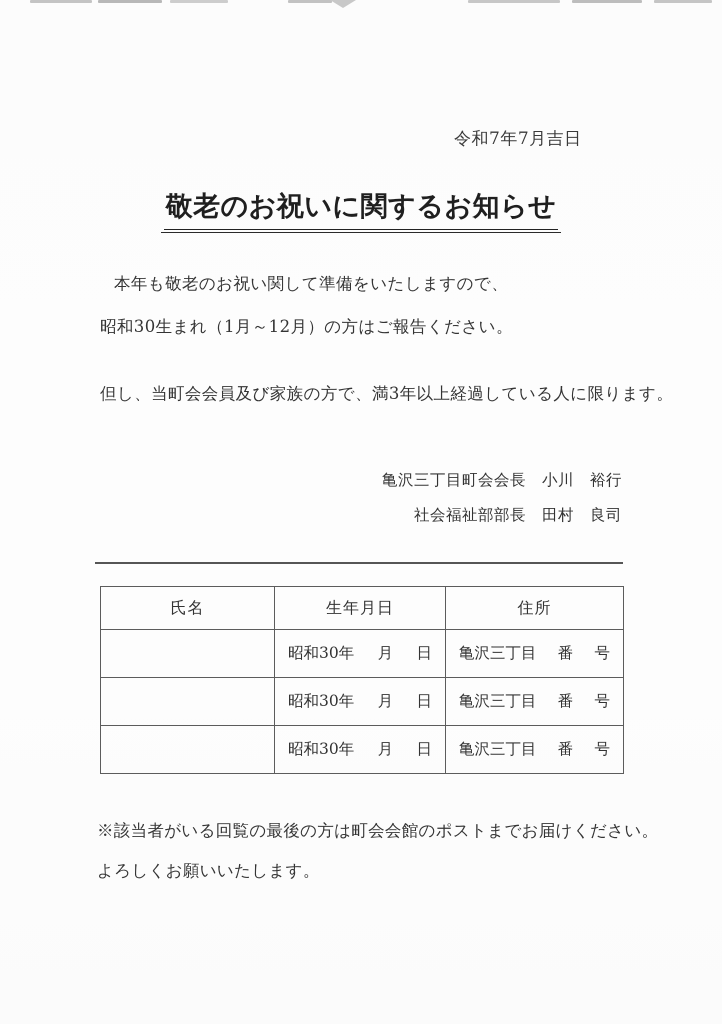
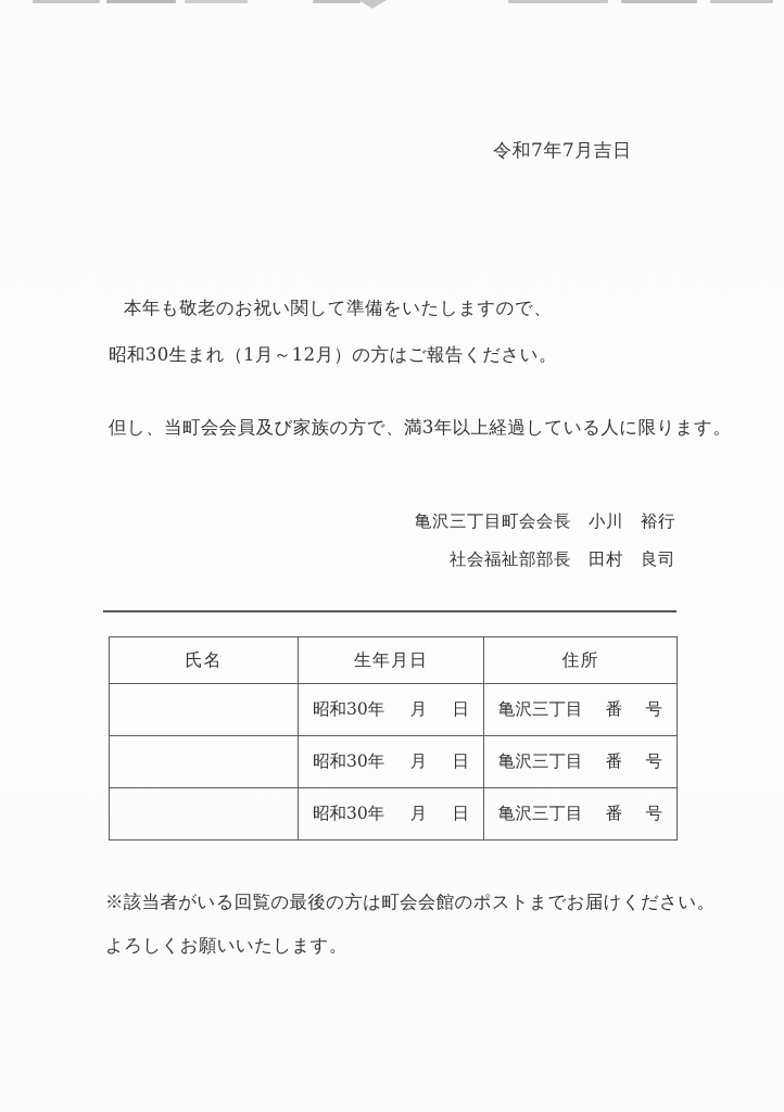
  令和7年7月吉日
- 敬老のお祝いに関するお知らせ
  本年も敬老のお祝い関して準備をいたしますので、
  昭和30生まれ（1月～12月）の方はご報告ください。
  但し、当町会会員及び家族の方で、満3年以上経過している人に限ります。
  亀沢三丁目町会会長 小川 裕行
  社会福祉部部長 田村 良司
  氏名	生年月日	住所
  	昭和30年 月 日	亀沢三丁目 番 号
  	昭和30年 月 日	亀沢三丁目 番 号
  	昭和30年 月 日	亀沢三丁目 番 号
  ※該当者がいる回覧の最後の方は町会会館のポストまでお届けください。
  よろしくお願いいたします。
